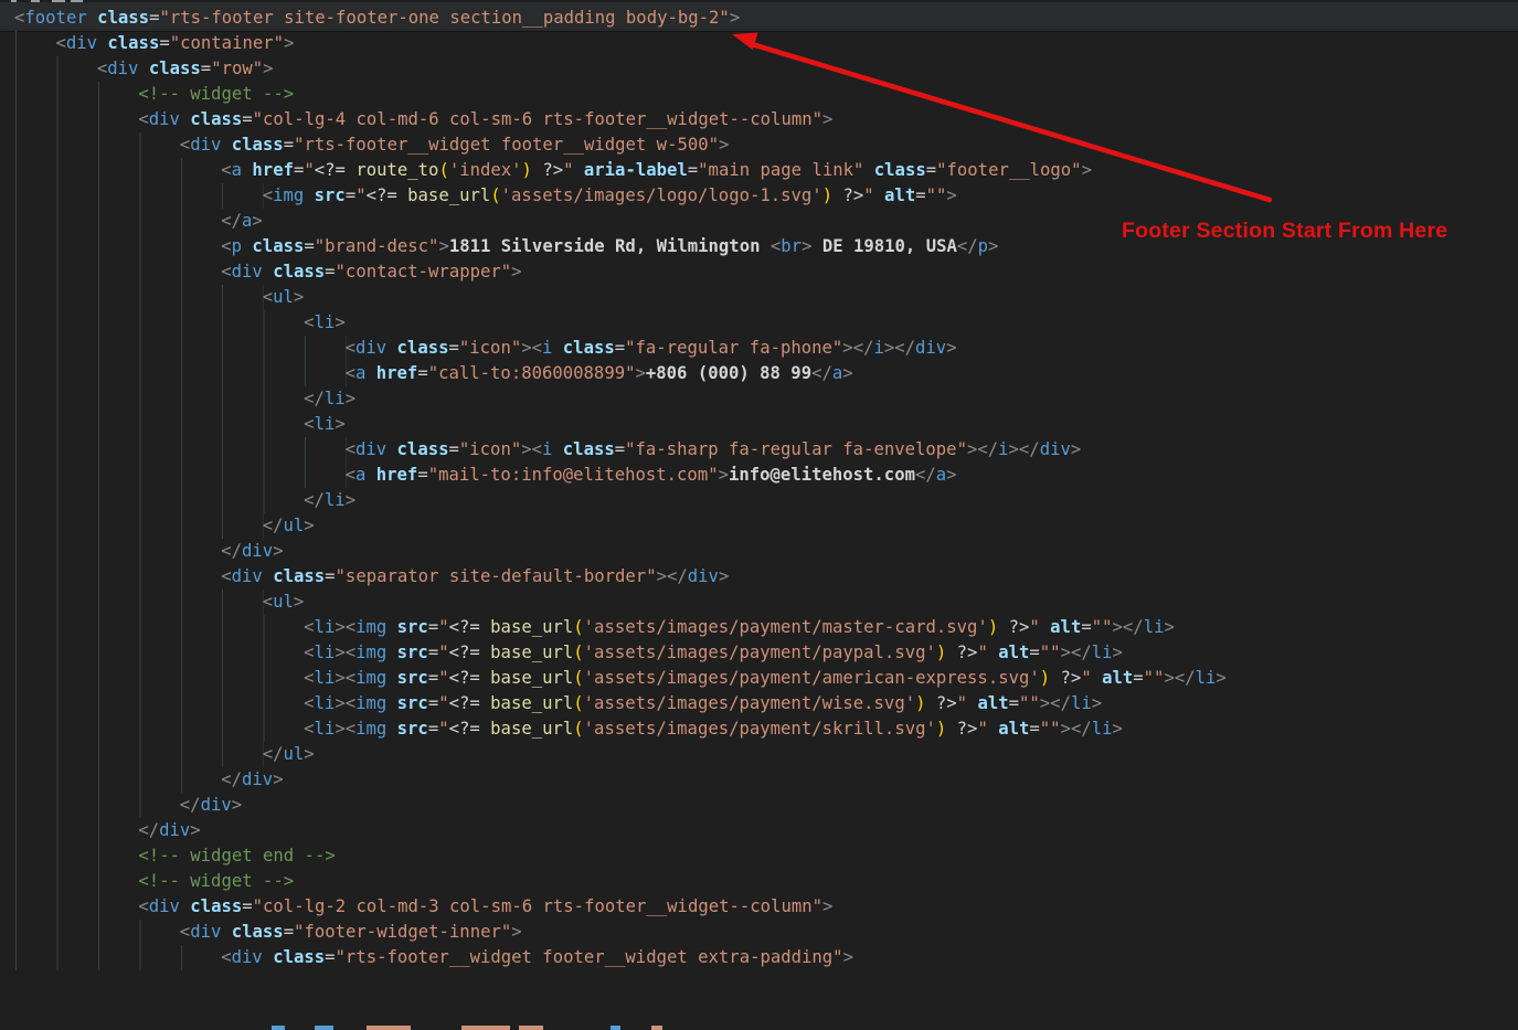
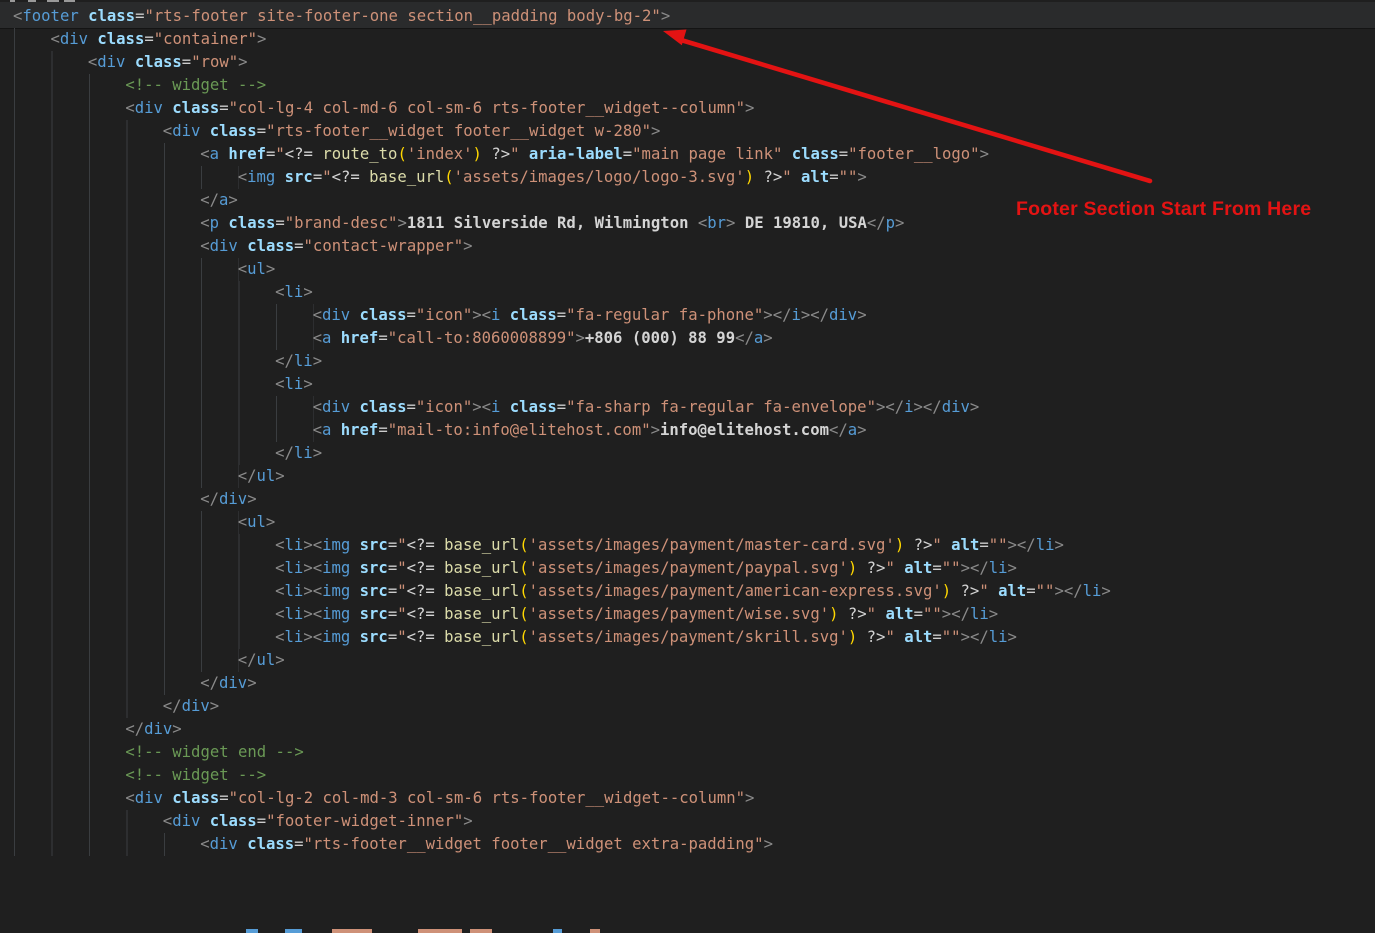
  <footer class="rts-footer site-footer-one section__padding body-bg-2">
  <div class="container">
  <div class="row">
  <!-- widget -->
  <div class="col-lg-4 col-md-6 col-sm-6 rts-footer__widget--column">
- <div class="rts-footer__widget footer__widget w-500">
+ <div class="rts-footer__widget footer__widget w-280">
  <a href="<?= route_to('index') ?>" aria-label="main page link" class="footer__logo">
- <img src="<?= base_url('assets/images/logo/logo-1.svg') ?>" alt="">
+ <img src="<?= base_url('assets/images/logo/logo-3.svg') ?>" alt="">
  </a>
  <p class="brand-desc">1811 Silverside Rd, Wilmington <br> DE 19810, USA</p>
  <div class="contact-wrapper">
  <ul>
  <li>
  <div class="icon"><i class="fa-regular fa-phone"></i></div>
  <a href="call-to:8060008899">+806 (000) 88 99</a>
  </li>
  <li>
  <div class="icon"><i class="fa-sharp fa-regular fa-envelope"></i></div>
  <a href="mail-to:info@elitehost.com">info@elitehost.com</a>
  </li>
  </ul>
  </div>
- <div class="separator site-default-border"></div>
  <ul>
  <li><img src="<?= base_url('assets/images/payment/master-card.svg') ?>" alt=""></li>
  <li><img src="<?= base_url('assets/images/payment/paypal.svg') ?>" alt=""></li>
  <li><img src="<?= base_url('assets/images/payment/american-express.svg') ?>" alt=""></li>
  <li><img src="<?= base_url('assets/images/payment/wise.svg') ?>" alt=""></li>
  <li><img src="<?= base_url('assets/images/payment/skrill.svg') ?>" alt=""></li>
  </ul>
  </div>
  </div>
  </div>
  <!-- widget end -->
  <!-- widget -->
  <div class="col-lg-2 col-md-3 col-sm-6 rts-footer__widget--column">
  <div class="footer-widget-inner">
  <div class="rts-footer__widget footer__widget extra-padding">
  Footer Section Start From Here
